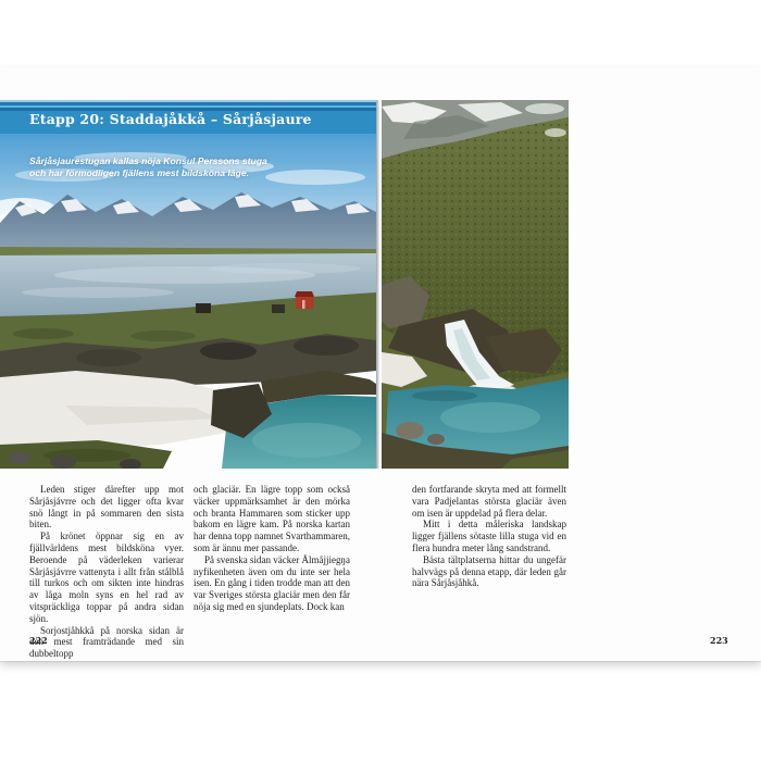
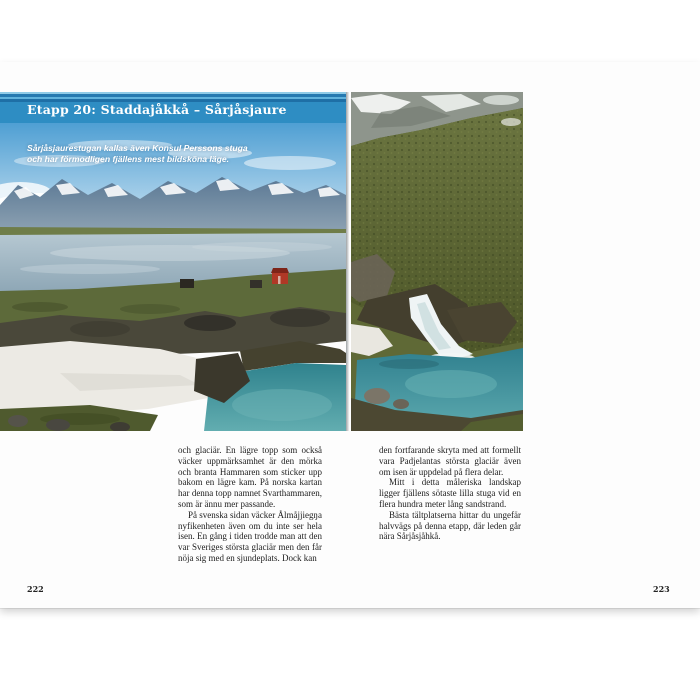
  Etapp 20: Staddajåkkå – Sårjåsjaure
- Sårjåsjaurestugan kallas nöja Konsul Perssons stuga
+ Sårjåsjaurestugan kallas även Konsul Perssons stuga
  och har förmodligen fjällens mest bildsköna läge.
- Leden stiger därefter upp mot Sårjåsjávrre och det ligger ofta kvar snö långt in på sommaren den sista biten.
- På krönet öppnar sig en av fjällvärldens mest bildsköna vyer. Beroende på väderleken varierar Sårjåsjávrre vattenyta i allt från stålblå till turkos och om sikten inte hindras av låga moln syns en hel rad av vitspräckliga toppar på andra sidan sjön.
- Sorjostjåhkkå på norska sidan är den mest framträdande med sin dubbeltopp
  och glaciär. En lägre topp som också väcker uppmärksamhet är den mörka och branta Hammaren som sticker upp bakom en lägre kam. På norska kartan har denna topp namnet Svarthammaren, som är ännu mer passande.
  På svenska sidan väcker Ålmåjjiegŋa nyfikenheten även om du inte ser hela isen. En gång i tiden trodde man att den var Sveriges största glaciär men den får nöja sig med en sjundeplats. Dock kan
  den fortfarande skryta med att formellt vara Padjelantas största glaciär även om isen är uppdelad på flera delar.
  Mitt i detta måleriska landskap ligger fjällens sötaste lilla stuga vid en flera hundra meter lång sandstrand.
  Bästa tältplatserna hittar du ungefär halvvägs på denna etapp, där leden går nära Sårjåsjåhkå.
  222
  223
